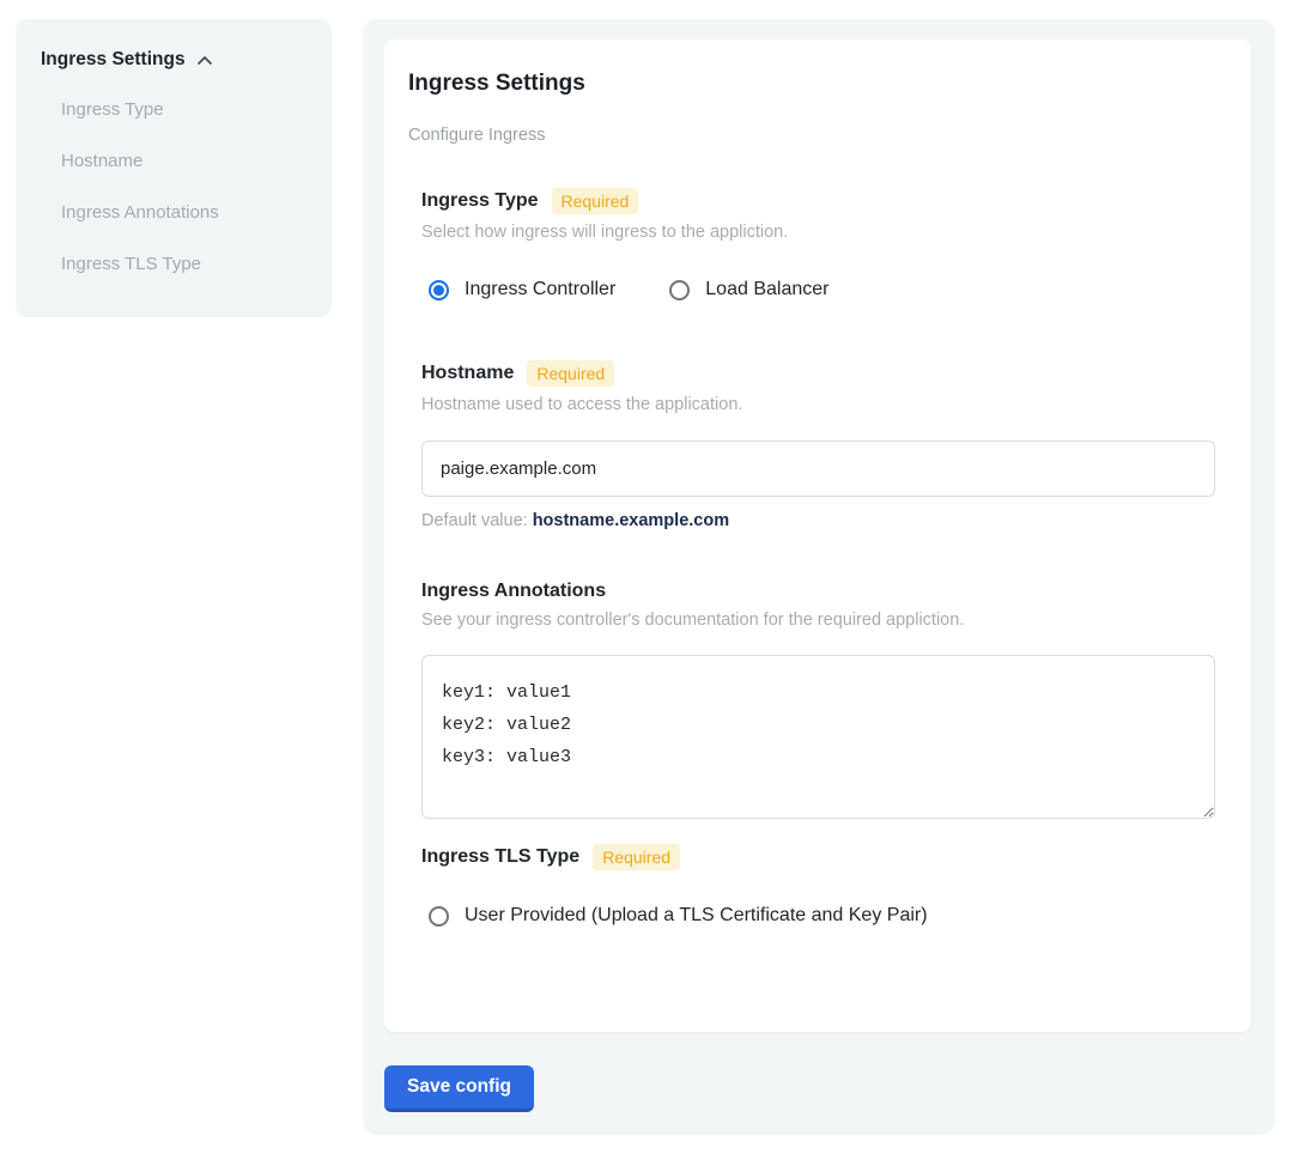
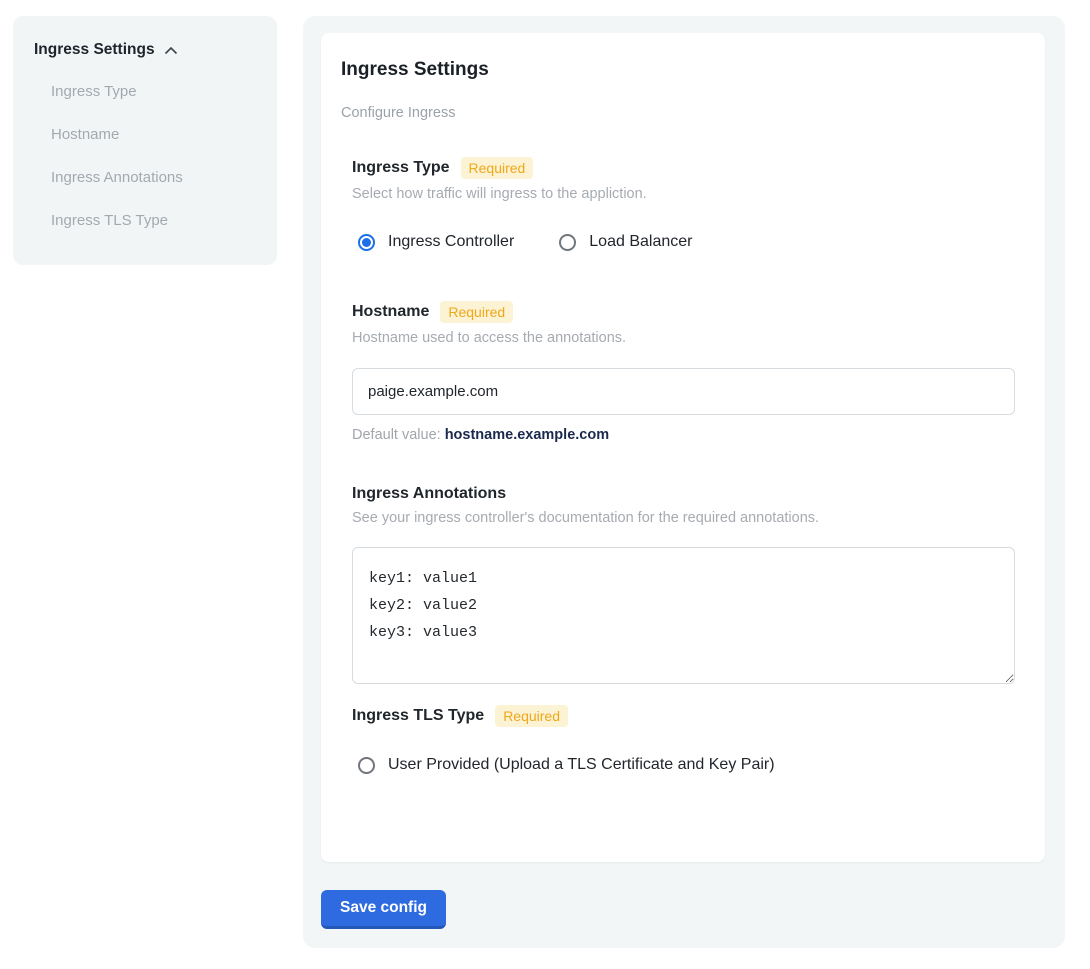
  Ingress Settings
  Ingress Type
  Hostname
  Ingress Annotations
  Ingress TLS Type
  Ingress Settings
  Configure Ingress
  Ingress Type
  Required
- Select how ingress will ingress to the appliction.
+ Select how traffic will ingress to the appliction.
  Ingress Controller
  Load Balancer
  Hostname
  Required
- Hostname used to access the application.
+ Hostname used to access the annotations.
  paige.example.com
  Default value: hostname.example.com
  Ingress Annotations
- See your ingress controller's documentation for the required appliction.
+ See your ingress controller's documentation for the required annotations.
  key1: value1
  key2: value2
  key3: value3
  Ingress TLS Type
  Required
  User Provided (Upload a TLS Certificate and Key Pair)
  Save config
